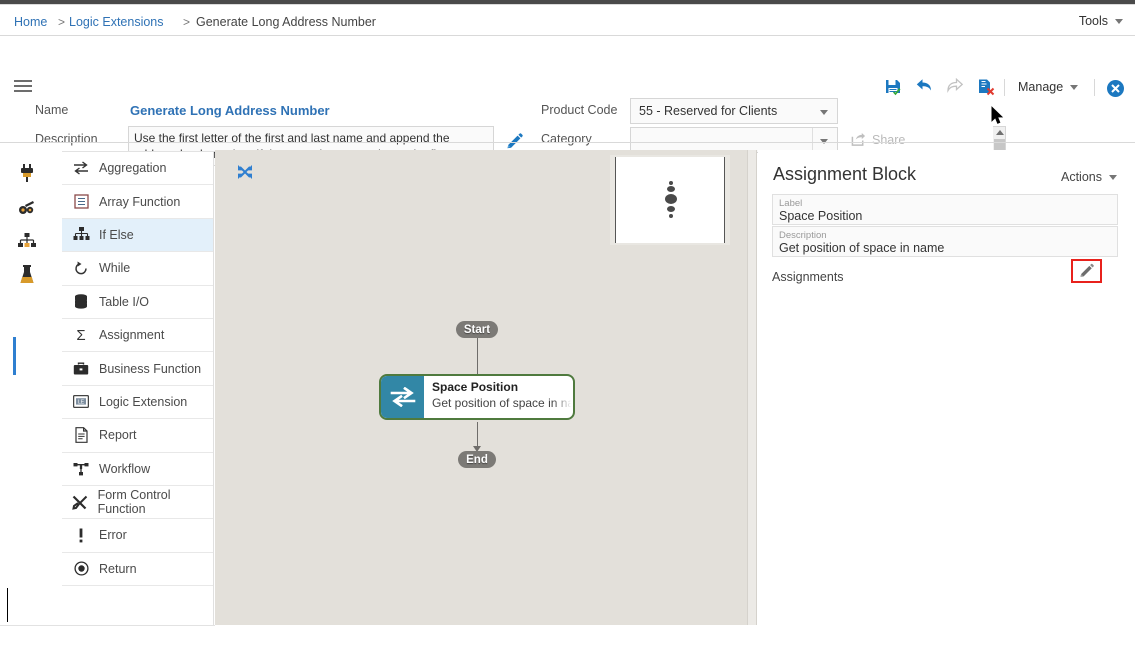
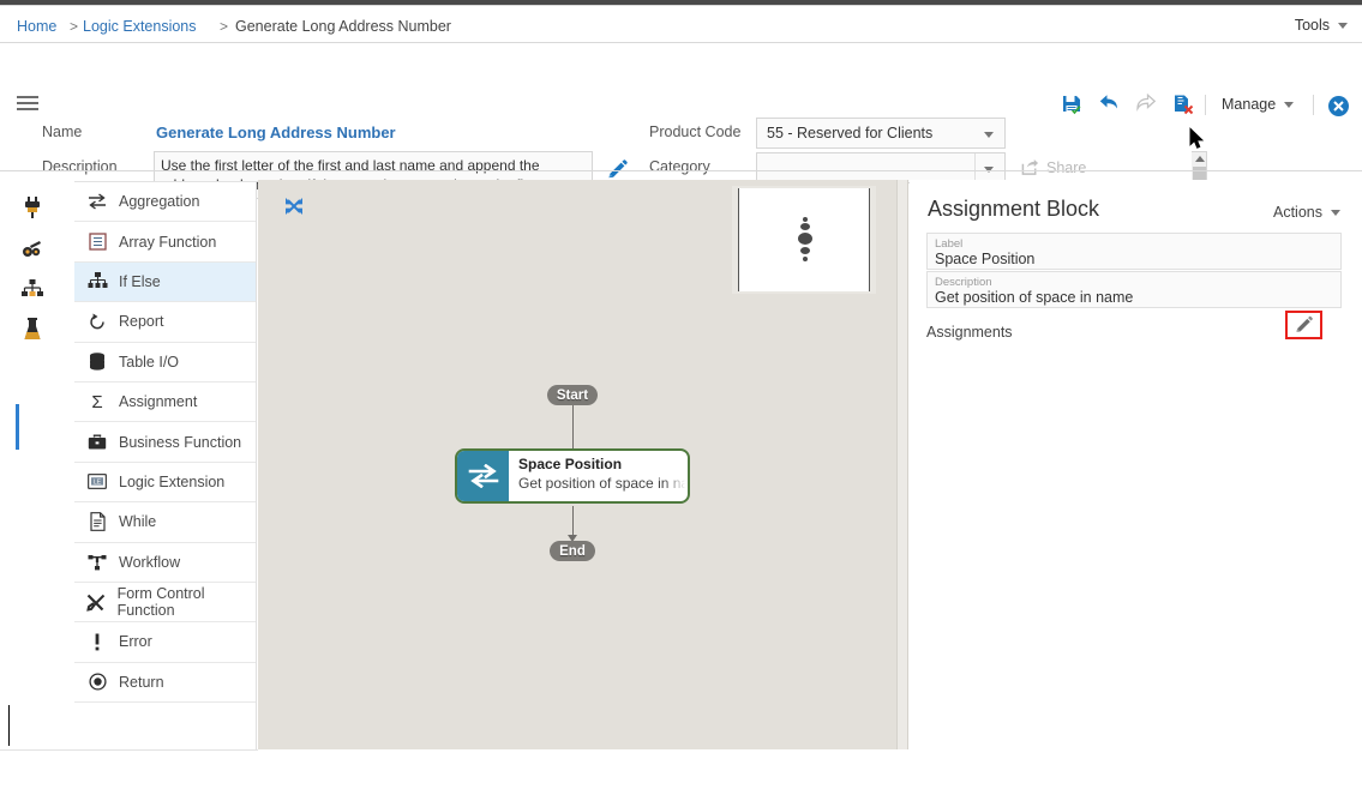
  Home
  >
  Logic Extensions
  >
  Generate Long Address Number
  Tools
  Name
  Generate Long Address Number
  Description
  Product Code
  55 - Reserved for Clients
  Category
  Share
  Manage
  Aggregation
  Array Function
  If Else
- While
+ Report
  Table I/O
  Σ
  Assignment
  Business Function
  Logic Extension
- Report
+ While
  Workflow
  Form Control Function
  Error
  Return
  Start
  Space Position
  Get position of space in na
  End
  Assignment Block
  Actions
  Label
  Space Position
  Description
  Get position of space in name
  Assignments
